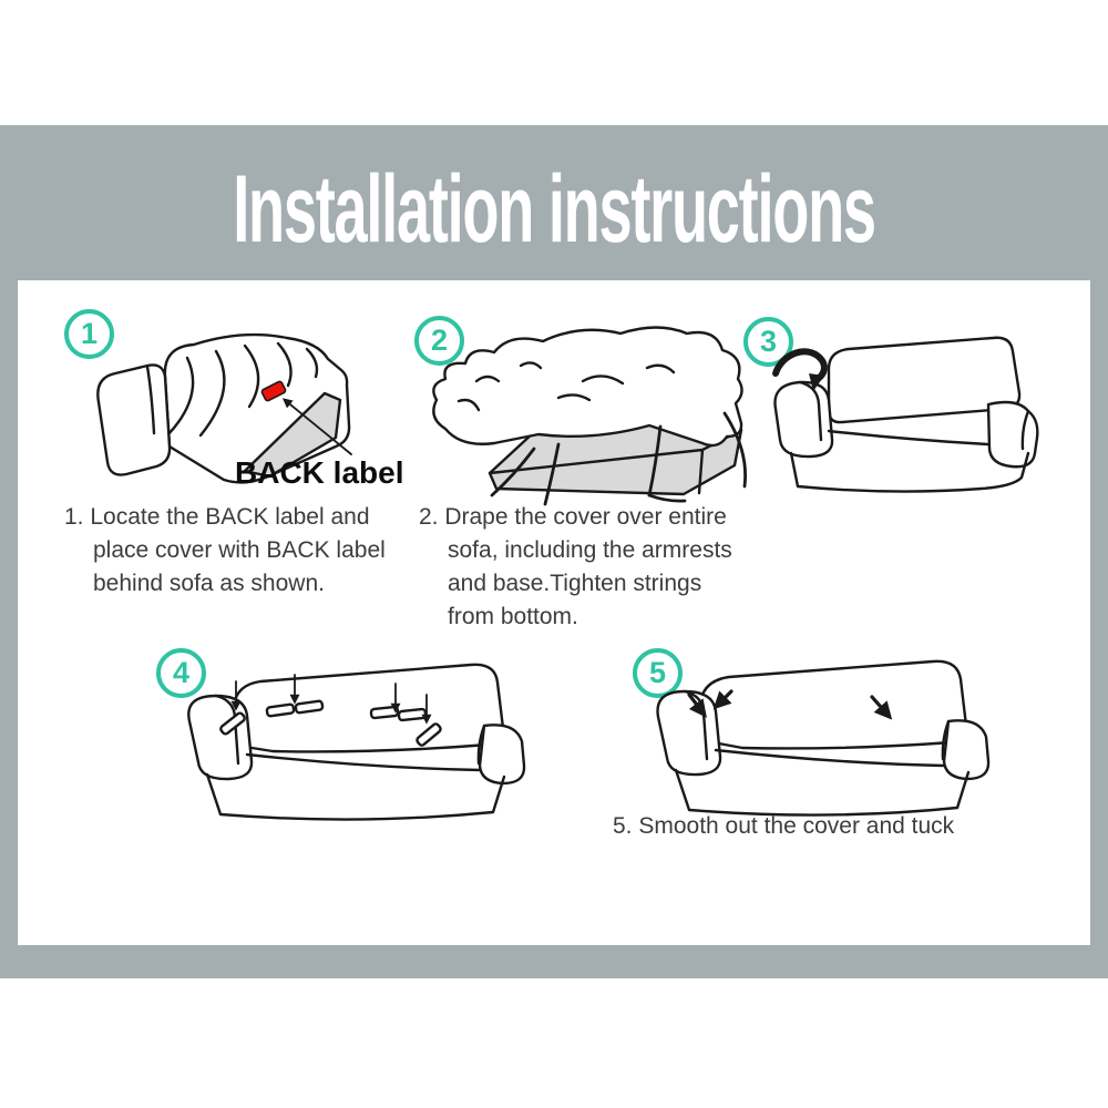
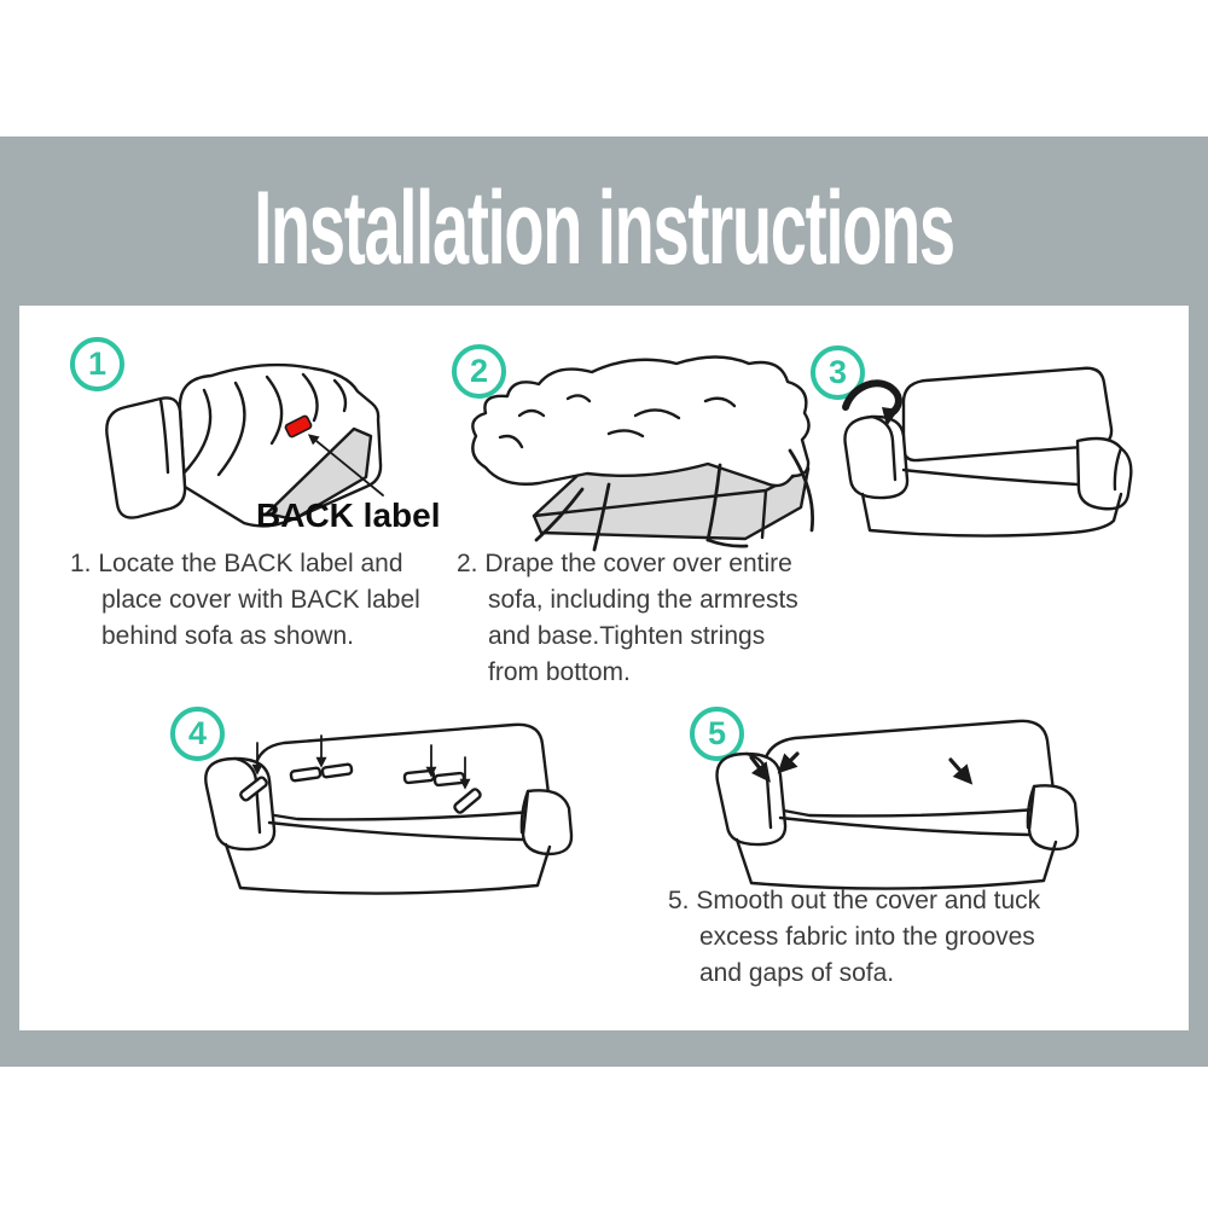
  Installation instructions
  1
  BACK label
  1. Locate the BACK label and
  place cover with BACK label
  behind sofa as shown.
  2
  2. Drape the cover over entire
  sofa, including the armrests
  and base.Tighten strings
  from bottom.
  3
  4
  5
  5. Smooth out the cover and tuck
+ excess fabric into the grooves
+ and gaps of sofa.
